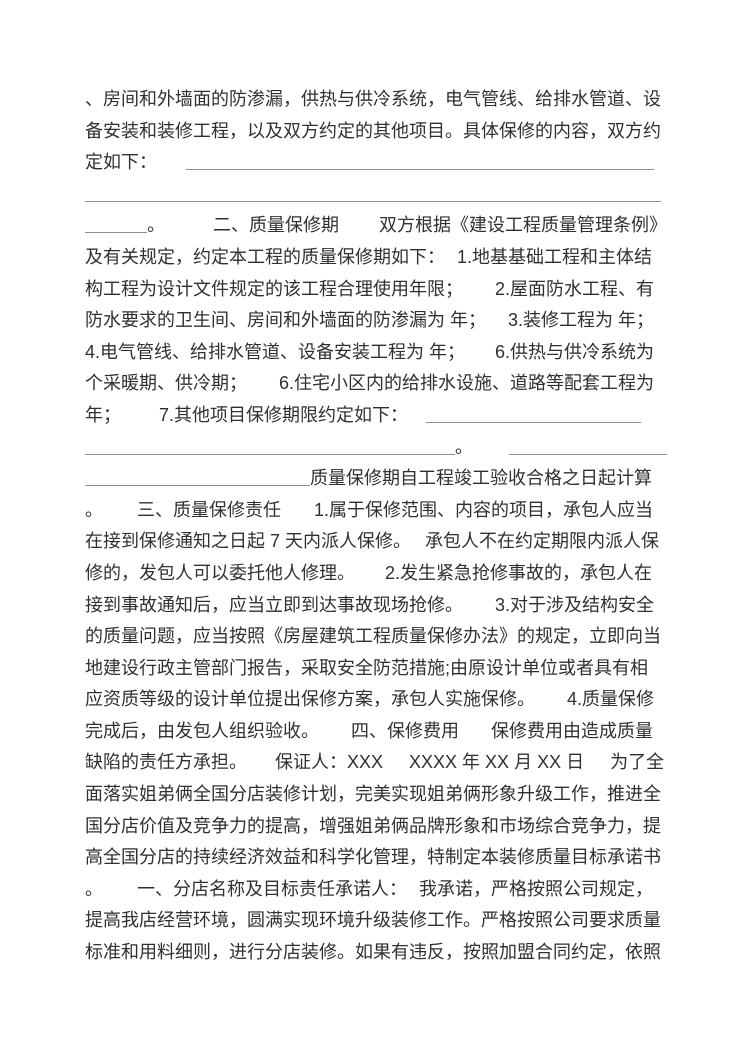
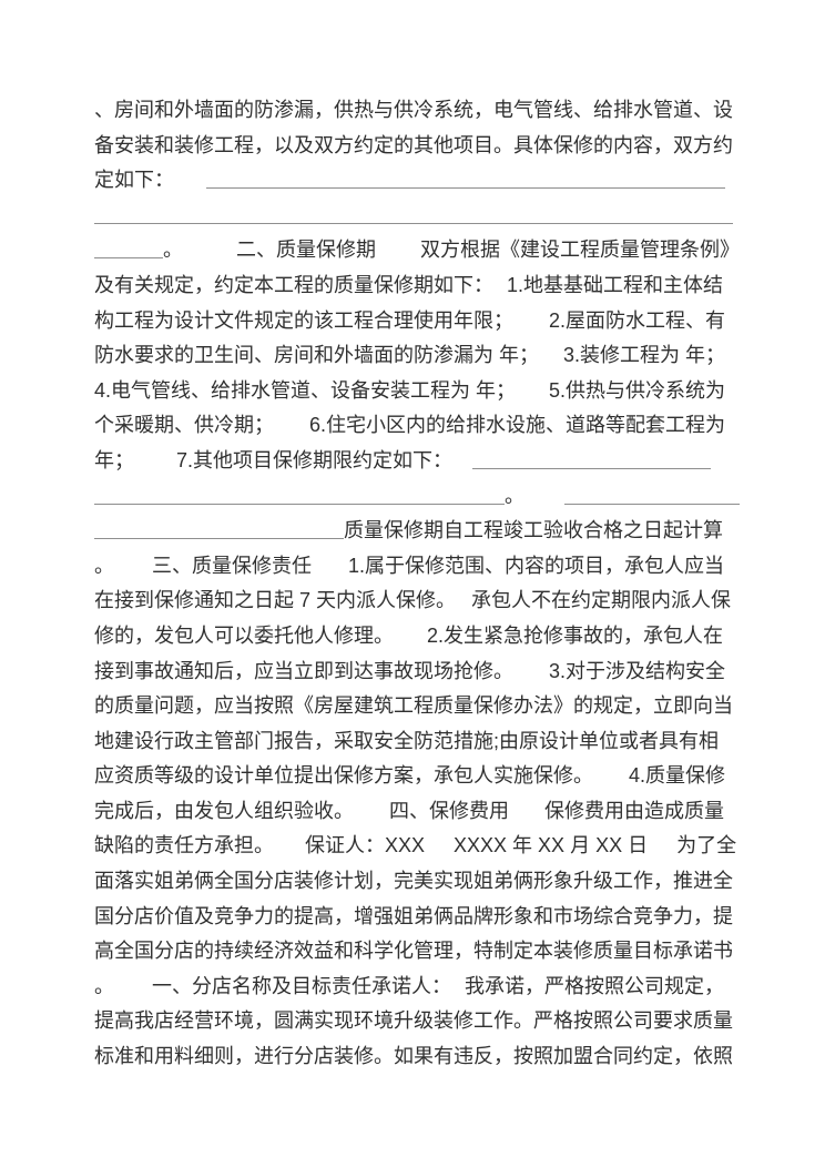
  、房间和外墙面的防渗漏，供热与供冷系统，电气管线、给排水管道、设
  备安装和装修工程，以及双方约定的其他项目。具体保修的内容，双方约
  定如下：
  。 二、质量保修期 双方根据《建设工程质量管理条例》
  及有关规定，约定本工程的质量保修期如下： 1.地基基础工程和主体结
  构工程为设计文件规定的该工程合理使用年限； 2.屋面防水工程、有
  防水要求的卫生间、房间和外墙面的防渗漏为 年； 3.装修工程为 年；
- 4.电气管线、给排水管道、设备安装工程为 年； 6.供热与供冷系统为
+ 4.电气管线、给排水管道、设备安装工程为 年； 5.供热与供冷系统为
  个采暖期、供冷期； 6.住宅小区内的给排水设施、道路等配套工程为
  年； 7.其他项目保修期限约定如下：
  。
  质量保修期自工程竣工验收合格之日起计算
  。 三、质量保修责任 1.属于保修范围、内容的项目，承包人应当
  在接到保修通知之日起 7 天内派人保修。 承包人不在约定期限内派人保
  修的，发包人可以委托他人修理。 2.发生紧急抢修事故的，承包人在
  接到事故通知后，应当立即到达事故现场抢修。 3.对于涉及结构安全
  的质量问题，应当按照《房屋建筑工程质量保修办法》的规定，立即向当
  地建设行政主管部门报告，采取安全防范措施;由原设计单位或者具有相
  应资质等级的设计单位提出保修方案，承包人实施保修。 4.质量保修
  完成后，由发包人组织验收。 四、保修费用 保修费用由造成质量
  缺陷的责任方承担。 保证人：XXX XXXX 年 XX 月 XX 日 为了全
  面落实姐弟俩全国分店装修计划，完美实现姐弟俩形象升级工作，推进全
  国分店价值及竞争力的提高，增强姐弟俩品牌形象和市场综合竞争力，提
  高全国分店的持续经济效益和科学化管理，特制定本装修质量目标承诺书
  。 一、分店名称及目标责任承诺人： 我承诺，严格按照公司规定，
  提高我店经营环境，圆满实现环境升级装修工作。严格按照公司要求质量
  标准和用料细则，进行分店装修。如果有违反，按照加盟合同约定，依照
